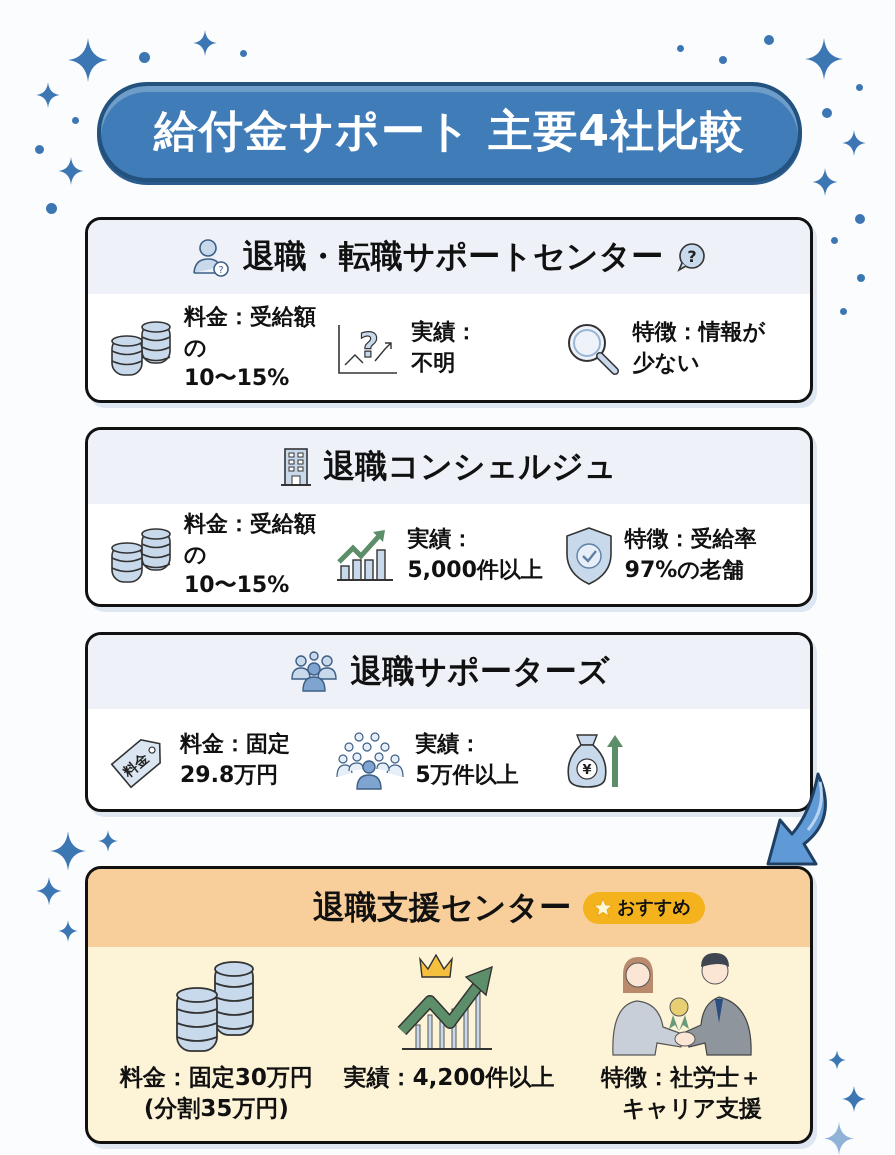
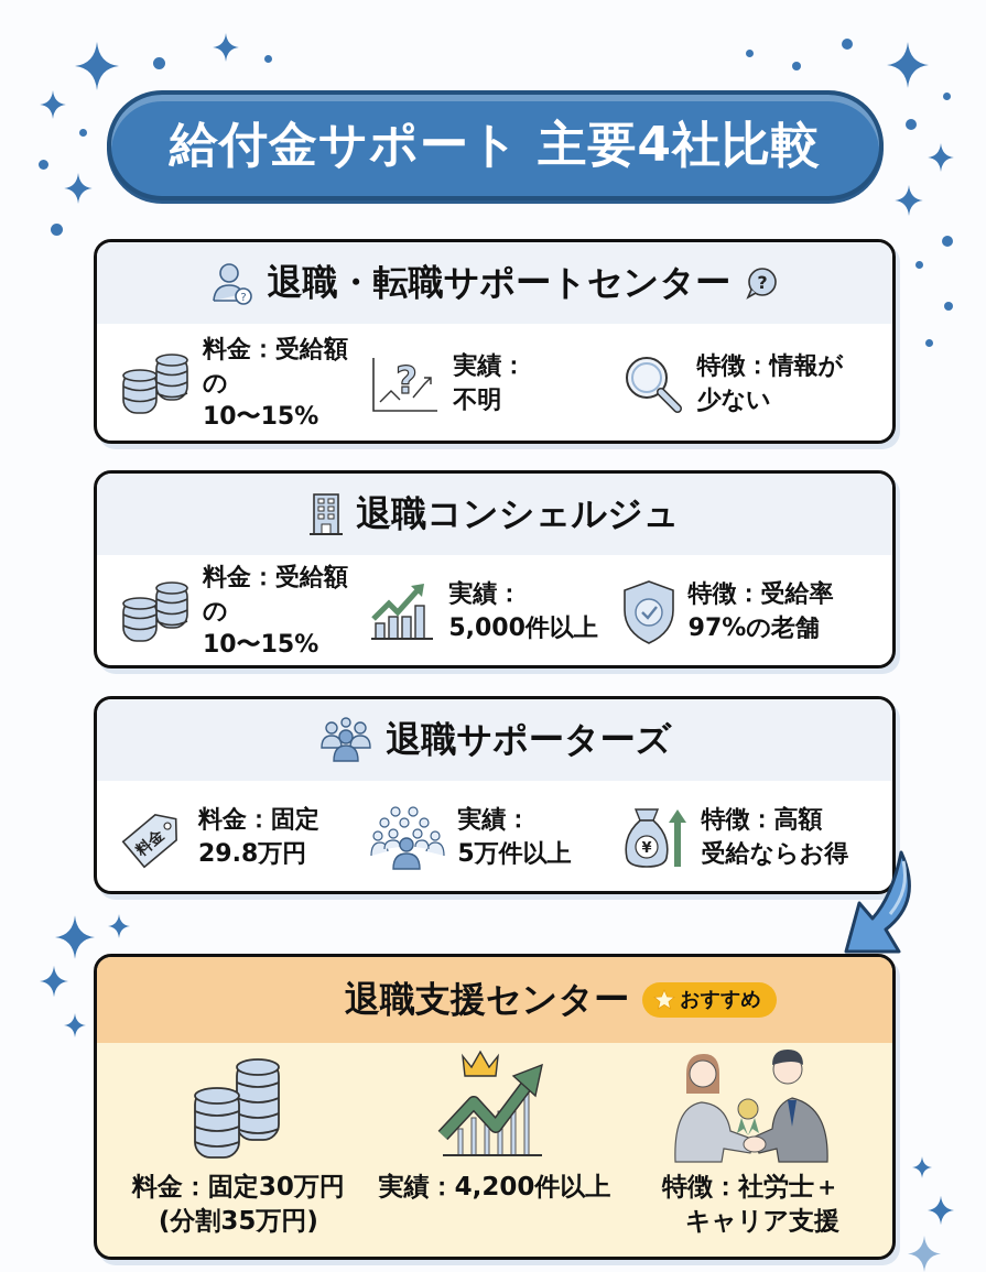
  給付金サポート 主要4社比較
  ?
  退職・転職サポートセンター
  ?
  料金：受給額の
  10〜15%
  ?
  実績：
  不明
  特徴：情報が
  少ない
  退職コンシェルジュ
  料金：受給額の
  10〜15%
  実績：
  5,000件以上
  特徴：受給率
  97%の老舗
  退職サポーターズ
  料金：固定
  29.8万円
  実績：
  5万件以上
  ¥
+ 特徴：高額
+ 受給ならお得
  退職支援センター
  おすすめ
  料金：固定30万円
  (分割35万円)
  実績：4,200件以上
  特徴：社労士＋
  キャリア支援
